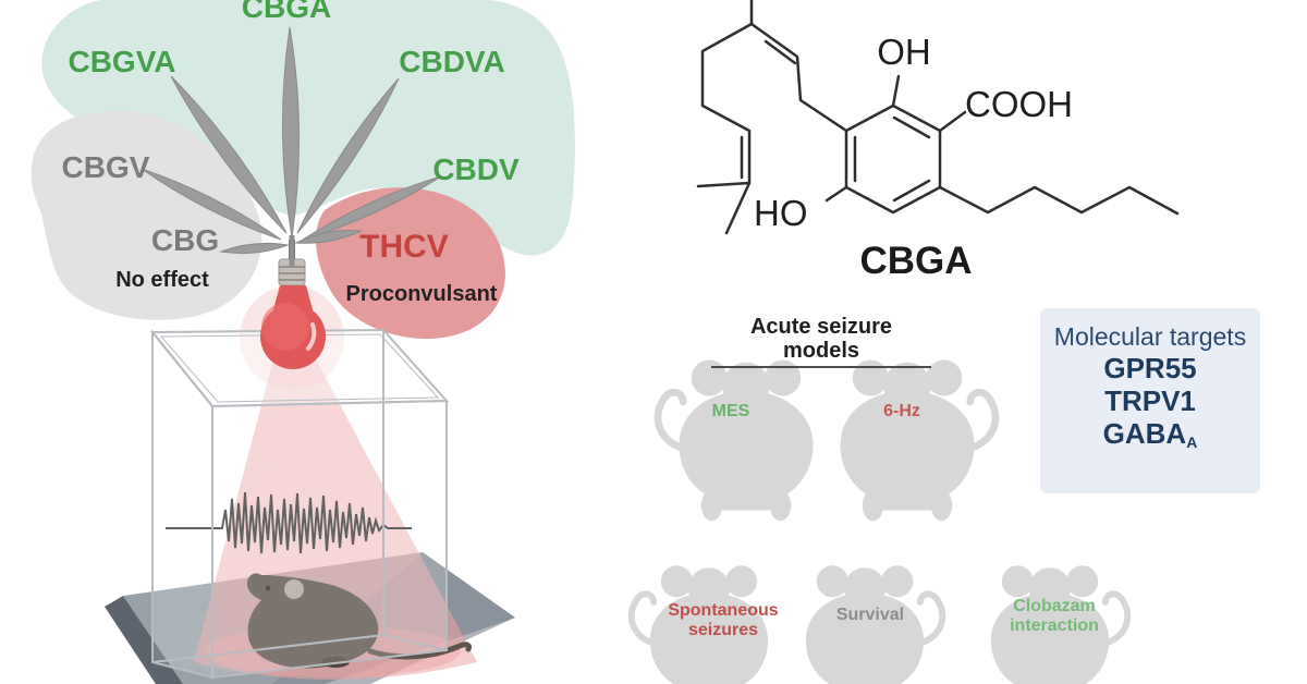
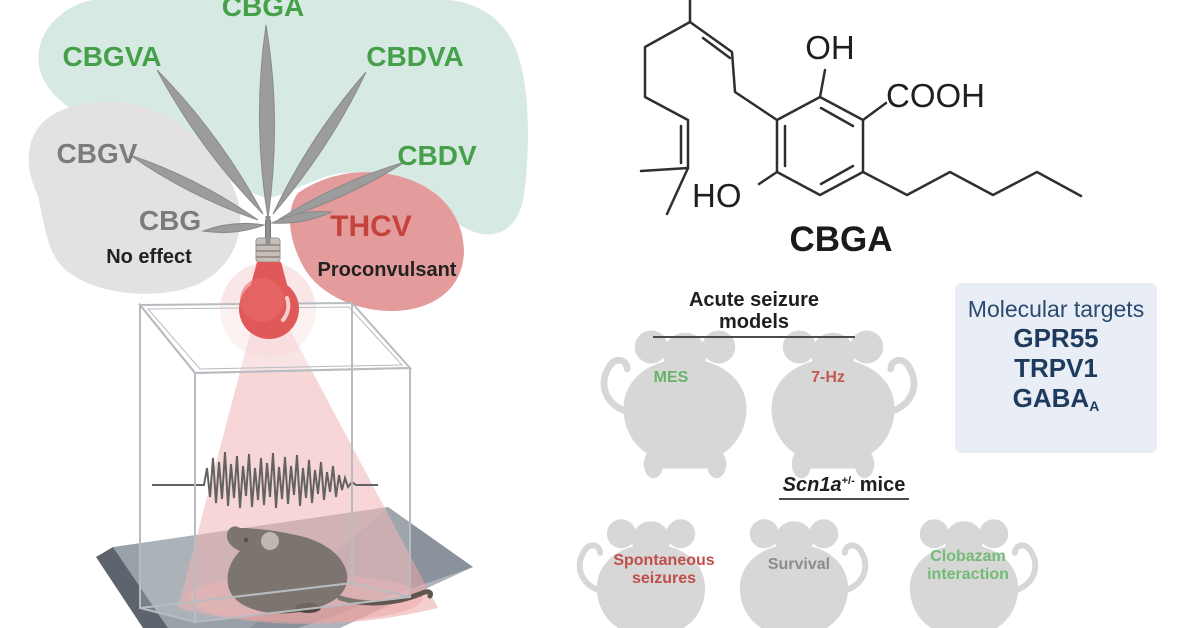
  CBGA
  CBGVA
  CBDVA
  CBGV
  CBDV
  CBG
  THCV
  No effect
  Proconvulsant
  OH
  COOH
  HO
  CBGA
  Acute seizure models
  MES
- 6-Hz
+ 7-Hz
  Molecular targets
  GPR55
  TRPV1
  GABAA
+ Scn1a+/- mice
  Spontaneous seizures
  Survival
  Clobazam interaction
